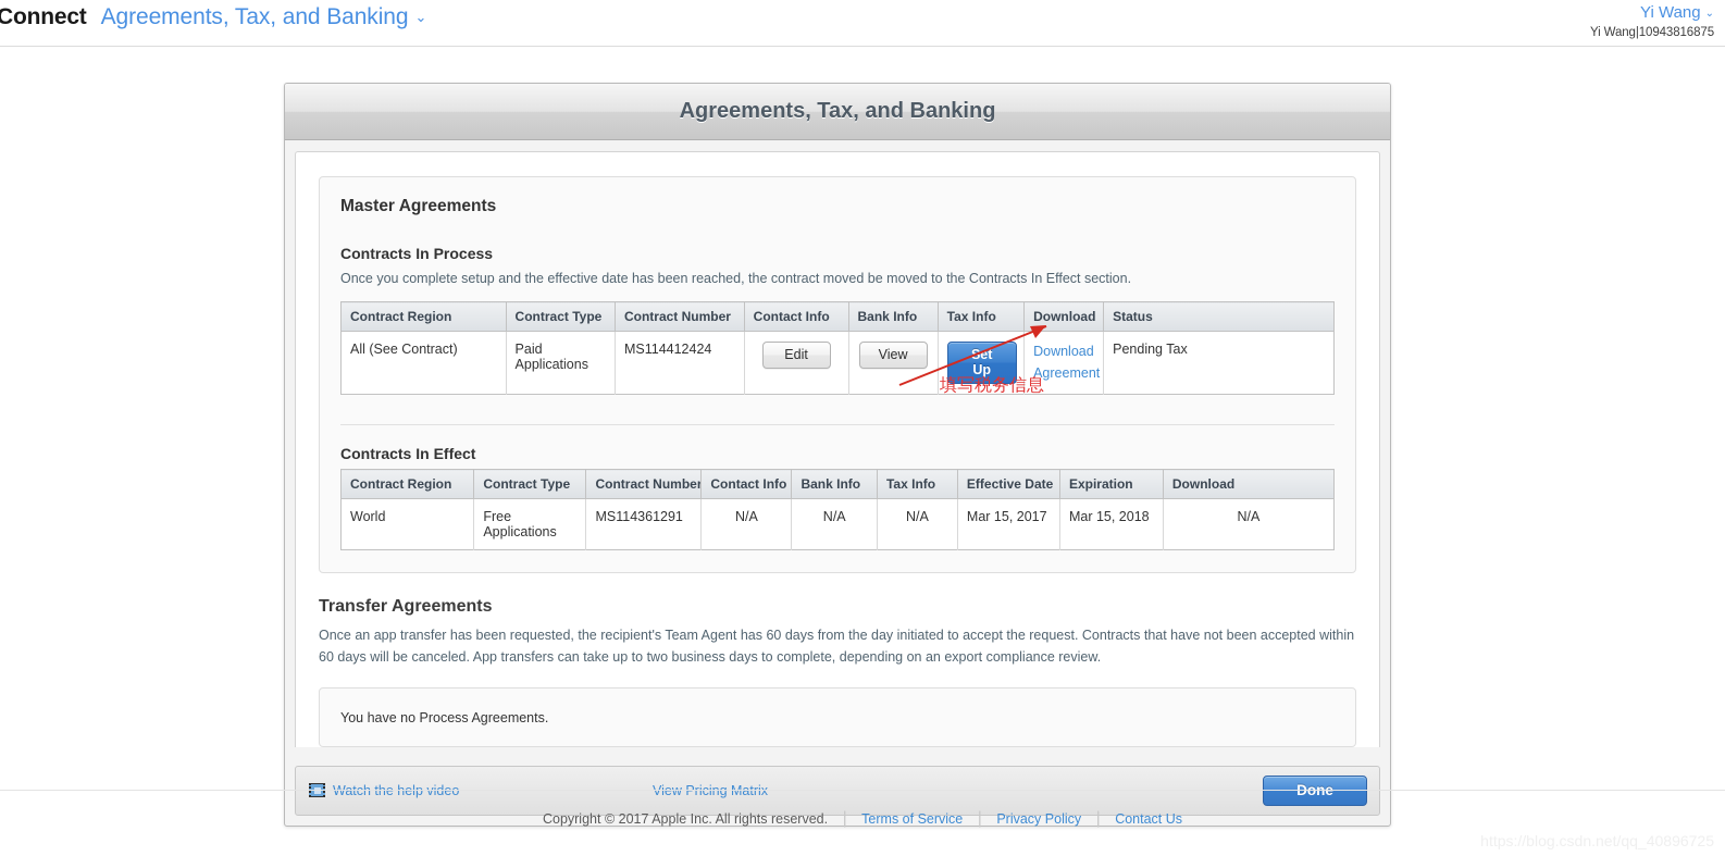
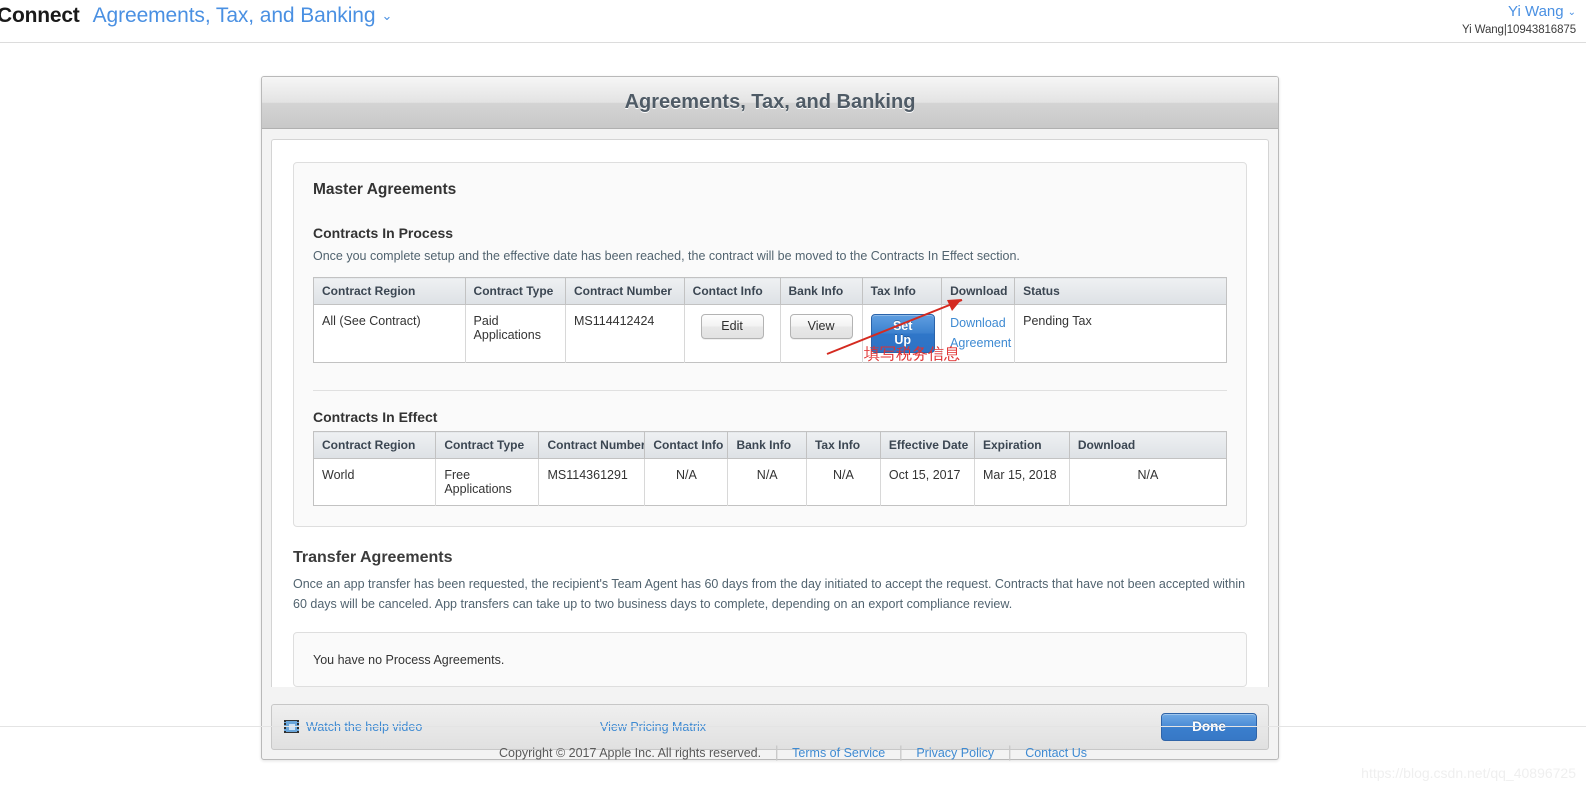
  Connect
  Agreements, Tax, and Banking
  ⌄
  Yi Wang ⌄
  Yi Wang|10943816875
  Agreements, Tax, and Banking
  Master Agreements
  Contracts In Process
- Once you complete setup and the effective date has been reached, the contract moved be moved to the Contracts In Effect section.
+ Once you complete setup and the effective date has been reached, the contract will be moved to the Contracts In Effect section.
  Contract Region	Contract Type	Contract Number	Contact Info	Bank Info	Tax Info	Download	Status
  All (See Contract)	Paid Applications	MS114412424	Edit	View	et Up	Download Agreemen	Pending Tax
  Contracts In Effect
  Contract Region	Contract Type	Contract Number	Contact Info	Bank Info	Tax Info	Effective Date	Expiration	Download
- World	Free Applications	MS114361291	N/A	N/A	N/A	Mar 15, 2017	Mar 15, 2018	N/A
+ World	Free Applications	MS114361291	N/A	N/A	N/A	Oct 15, 2017	Mar 15, 2018	N/A
  Transfer Agreements
  Once an app transfer has been requested, the recipient's Team Agent has 60 days from the day initiated to accept the request. Contracts that have not been accepted within 60 days will be canceled. App transfers can take up to two business days to complete, depending on an export compliance review.
  You have no Process Agreements.
  Watch the help video
  View Pricing Matrix
  Done
  Copyright © 2017 Apple Inc. All rights reserved. | Terms of Service | Privacy Policy | Contact Us
  填写税务信息
